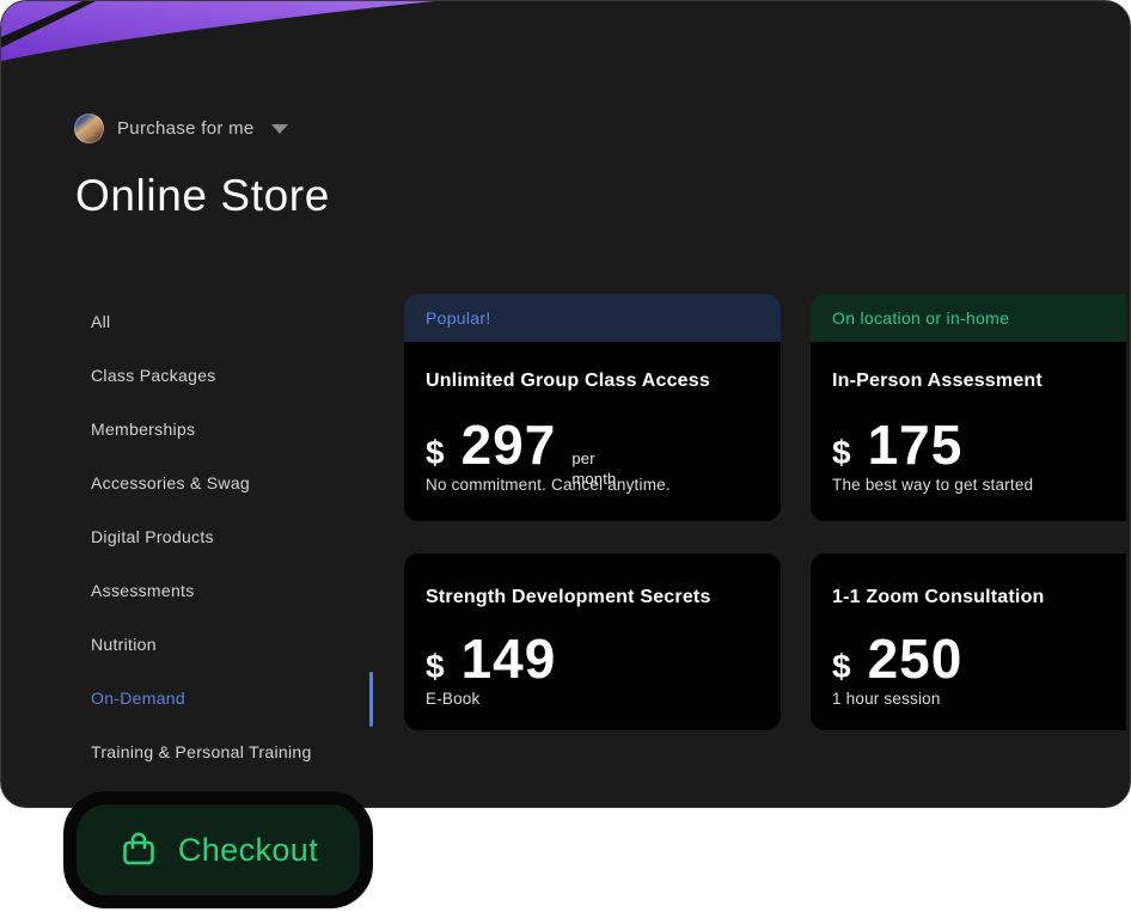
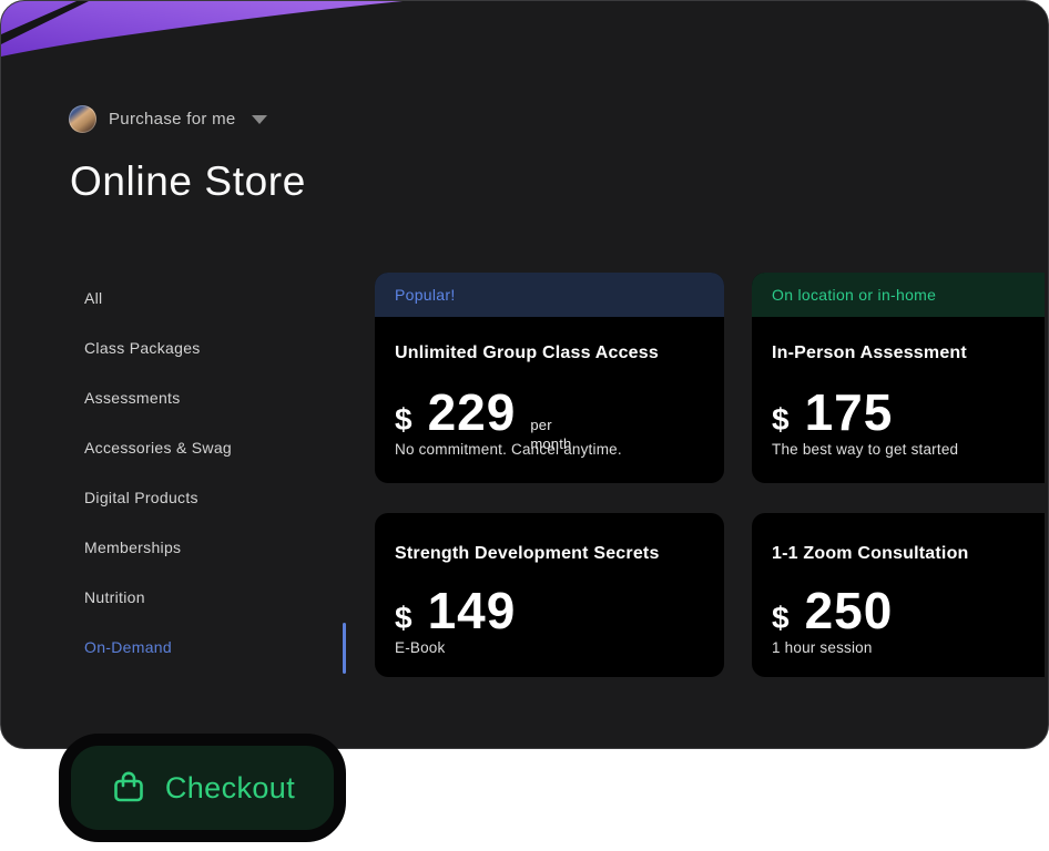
  Purchase for me
  Online Store
  All
  Class Packages
- Memberships
+ Assessments
  Accessories & Swag
  Digital Products
- Assessments
+ Memberships
  Nutrition
  On-Demand
- Training & Personal Training
  Popular!
  Unlimited Group Class Access
  $
- 297
+ 229
  per
  month
  No commitment. Cancel anytime.
  On location or in-home
  In-Person Assessment
  $
  175
  The best way to get started
  Strength Development Secrets
  $
  149
  E-Book
  1-1 Zoom Consultation
  $
  250
  1 hour session
  Checkout
